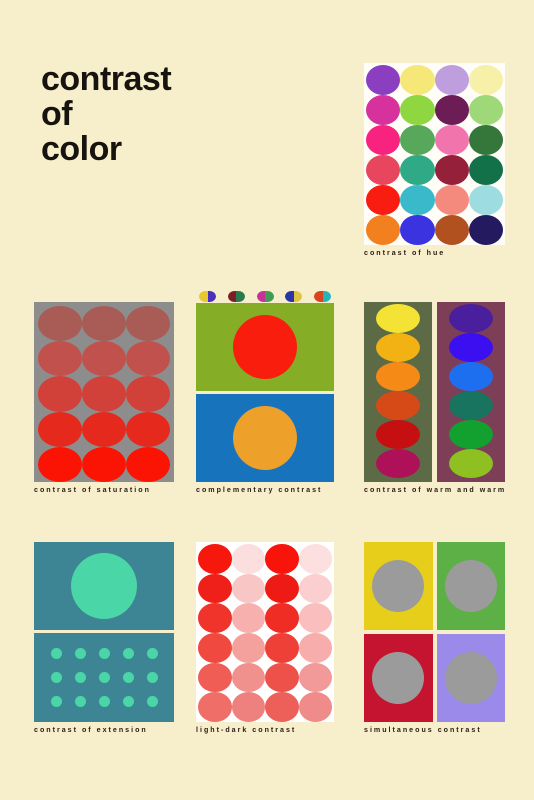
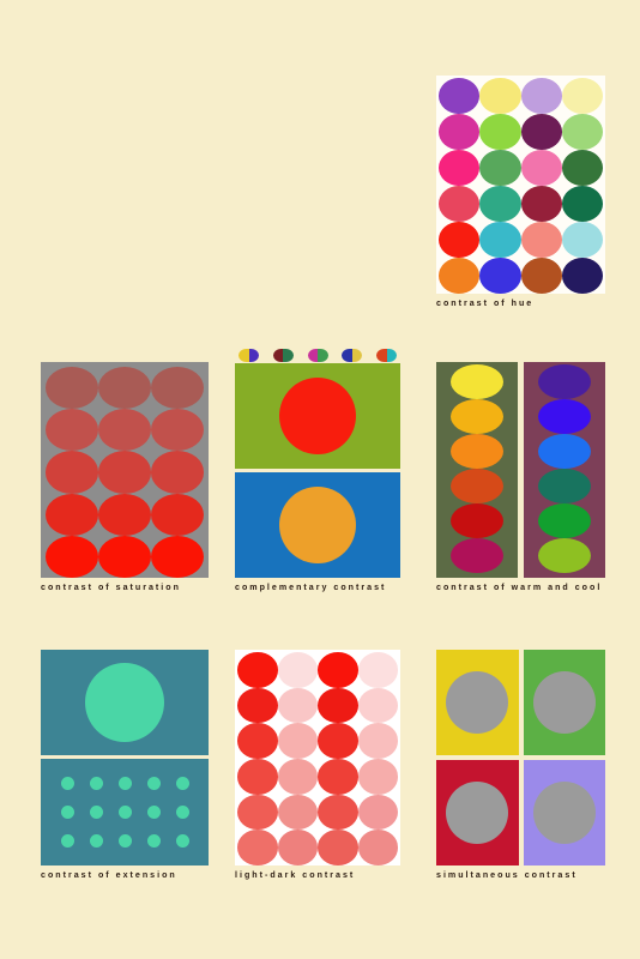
- contrast
- of
- color
  contrast of hue
  contrast of saturation
  complementary contrast
- contrast of warm and warm
+ contrast of warm and cool
  contrast of extension
  light-dark contrast
  simultaneous contrast
